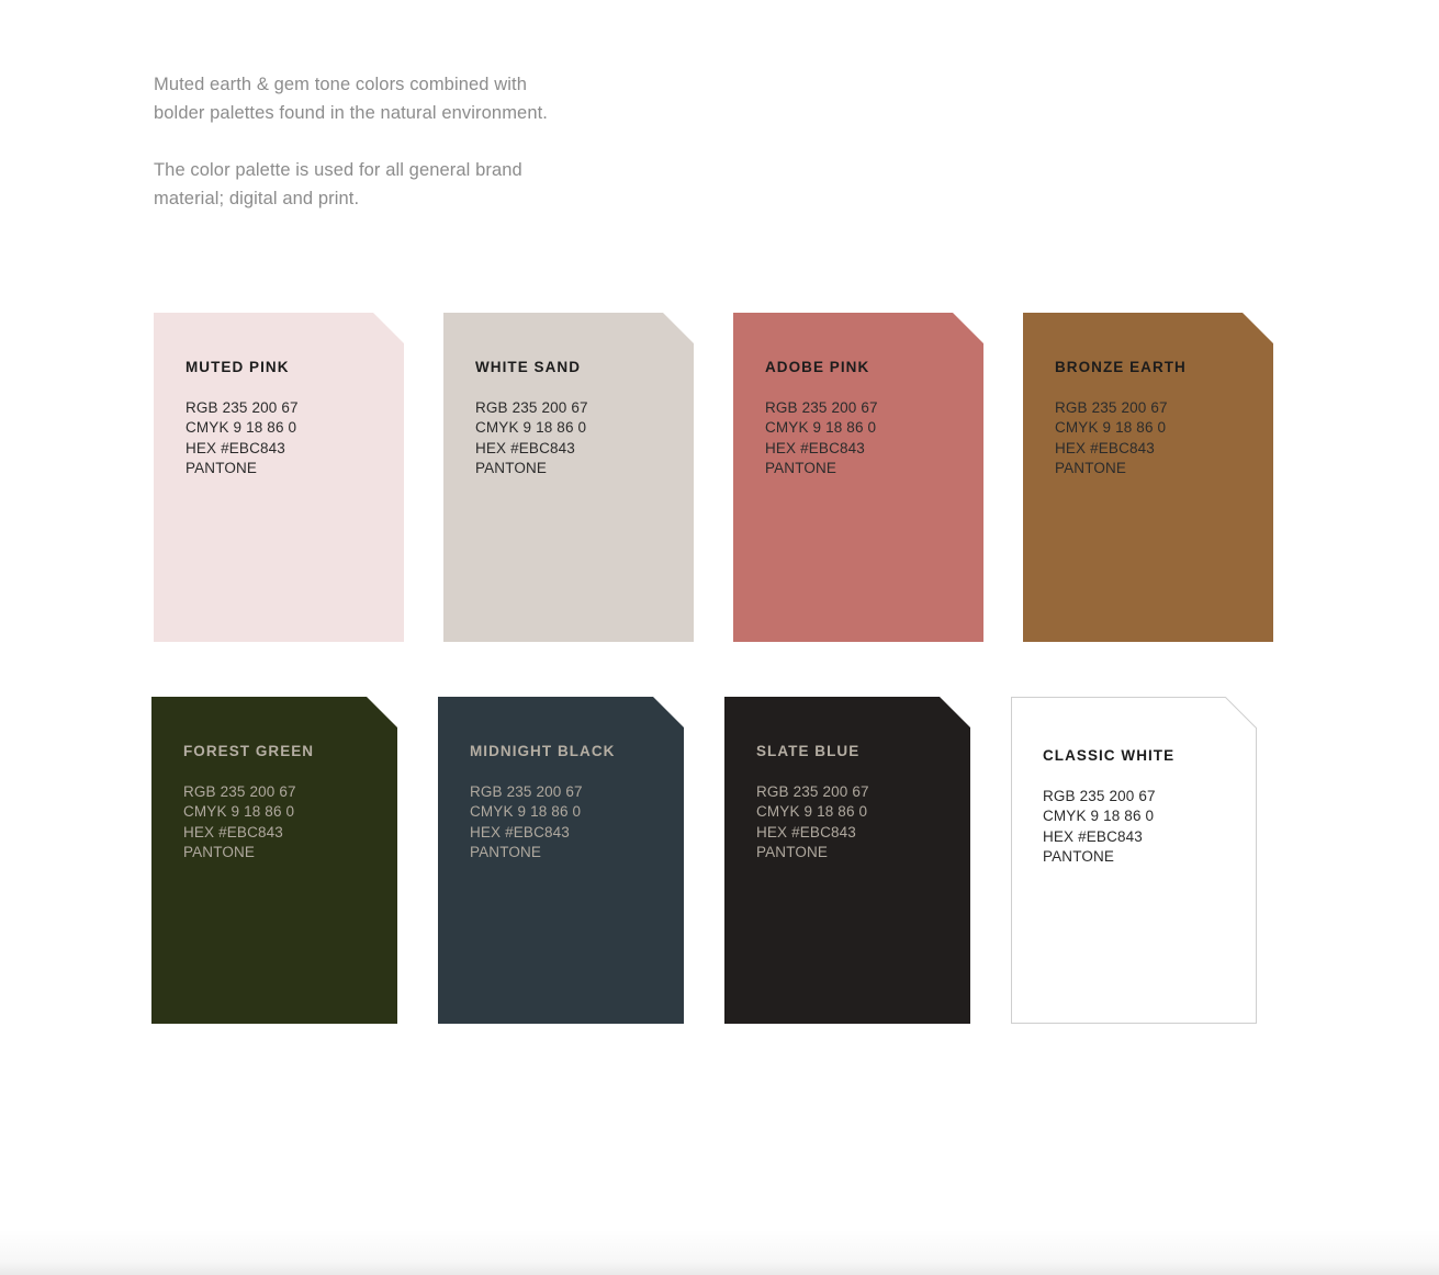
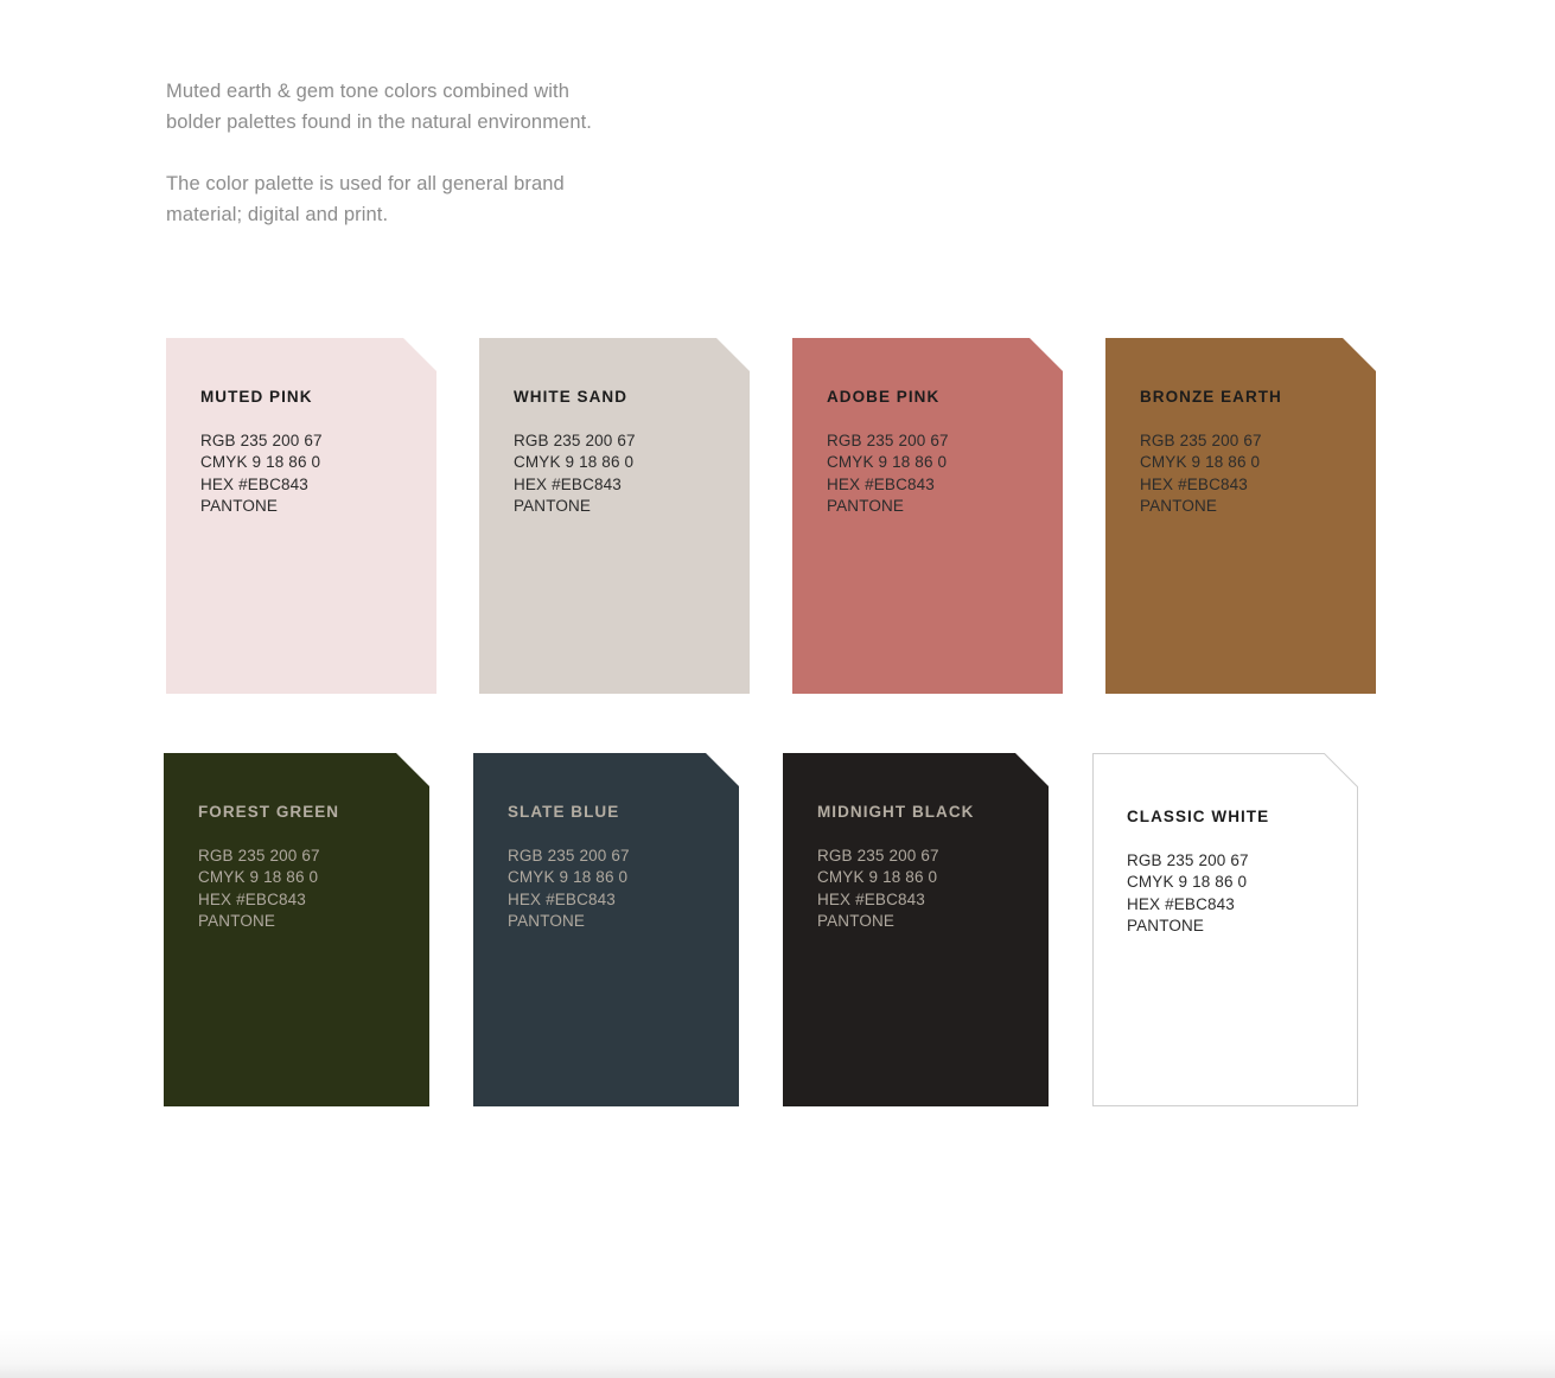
  Muted earth & gem tone colors combined with bolder palettes found in the natural environment.
  The color palette is used for all general brand material; digital and print.
  MUTED PINK
  RGB 235 200 67
  CMYK 9 18 86 0
  HEX #EBC843
  PANTONE
  WHITE SAND
  RGB 235 200 67
  CMYK 9 18 86 0
  HEX #EBC843
  PANTONE
  ADOBE PINK
  RGB 235 200 67
  CMYK 9 18 86 0
  HEX #EBC843
  PANTONE
  BRONZE EARTH
  RGB 235 200 67
  CMYK 9 18 86 0
  HEX #EBC843
  PANTONE
  FOREST GREEN
  RGB 235 200 67
  CMYK 9 18 86 0
  HEX #EBC843
  PANTONE
- MIDNIGHT BLACK
+ SLATE BLUE
  RGB 235 200 67
  CMYK 9 18 86 0
  HEX #EBC843
  PANTONE
- SLATE BLUE
+ MIDNIGHT BLACK
  RGB 235 200 67
  CMYK 9 18 86 0
  HEX #EBC843
  PANTONE
  CLASSIC WHITE
  RGB 235 200 67
  CMYK 9 18 86 0
  HEX #EBC843
  PANTONE
